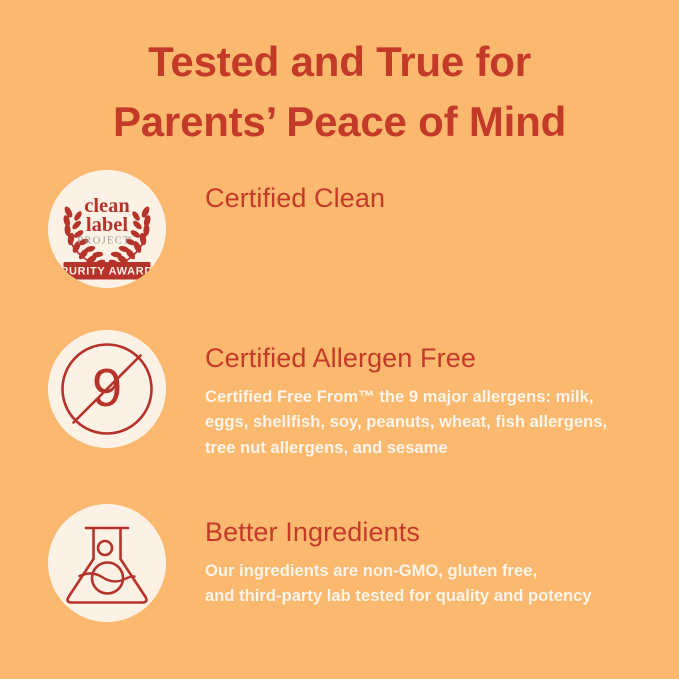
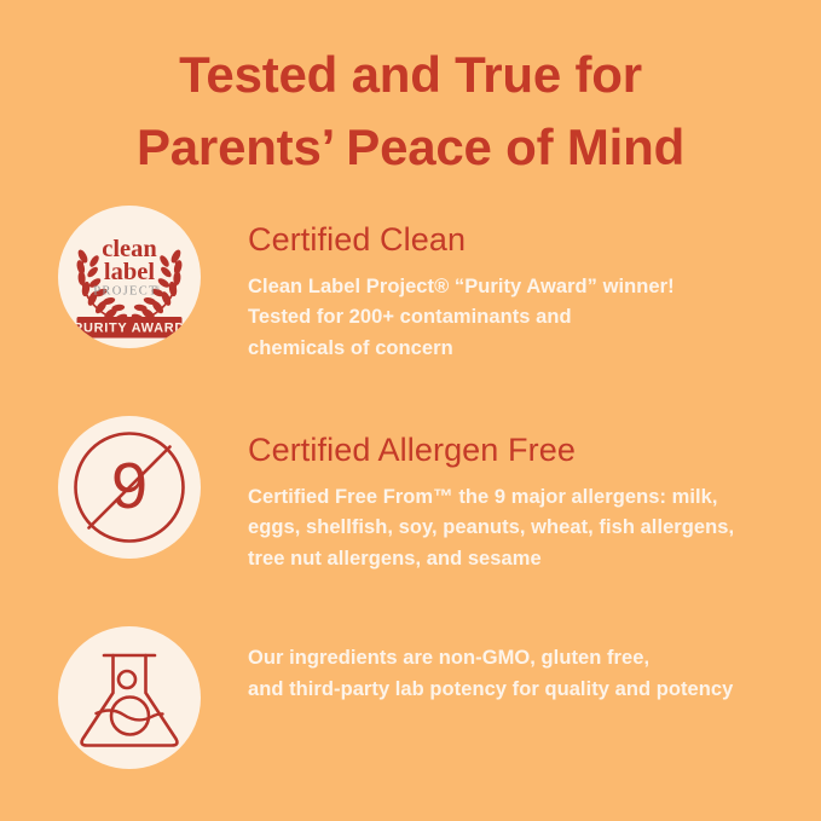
  Tested and True for
  Parents’ Peace of Mind
  clean
  label
  PROJECT
  URITY AWAR
  Certified Clean
+ Clean Label Project® “Purity Award” winner!
+ Tested for 200+ contaminants and
+ chemicals of concern
  9
  Certified Allergen Free
  Certified Free From™ the 9 major allergens: milk,
  eggs, shellfish, soy, peanuts, wheat, fish allergens,
  tree nut allergens, and sesame
- Better Ingredients
  Our ingredients are non-GMO, gluten free,
- and third-party lab tested for quality and potency
+ and third-party lab potency for quality and potency
